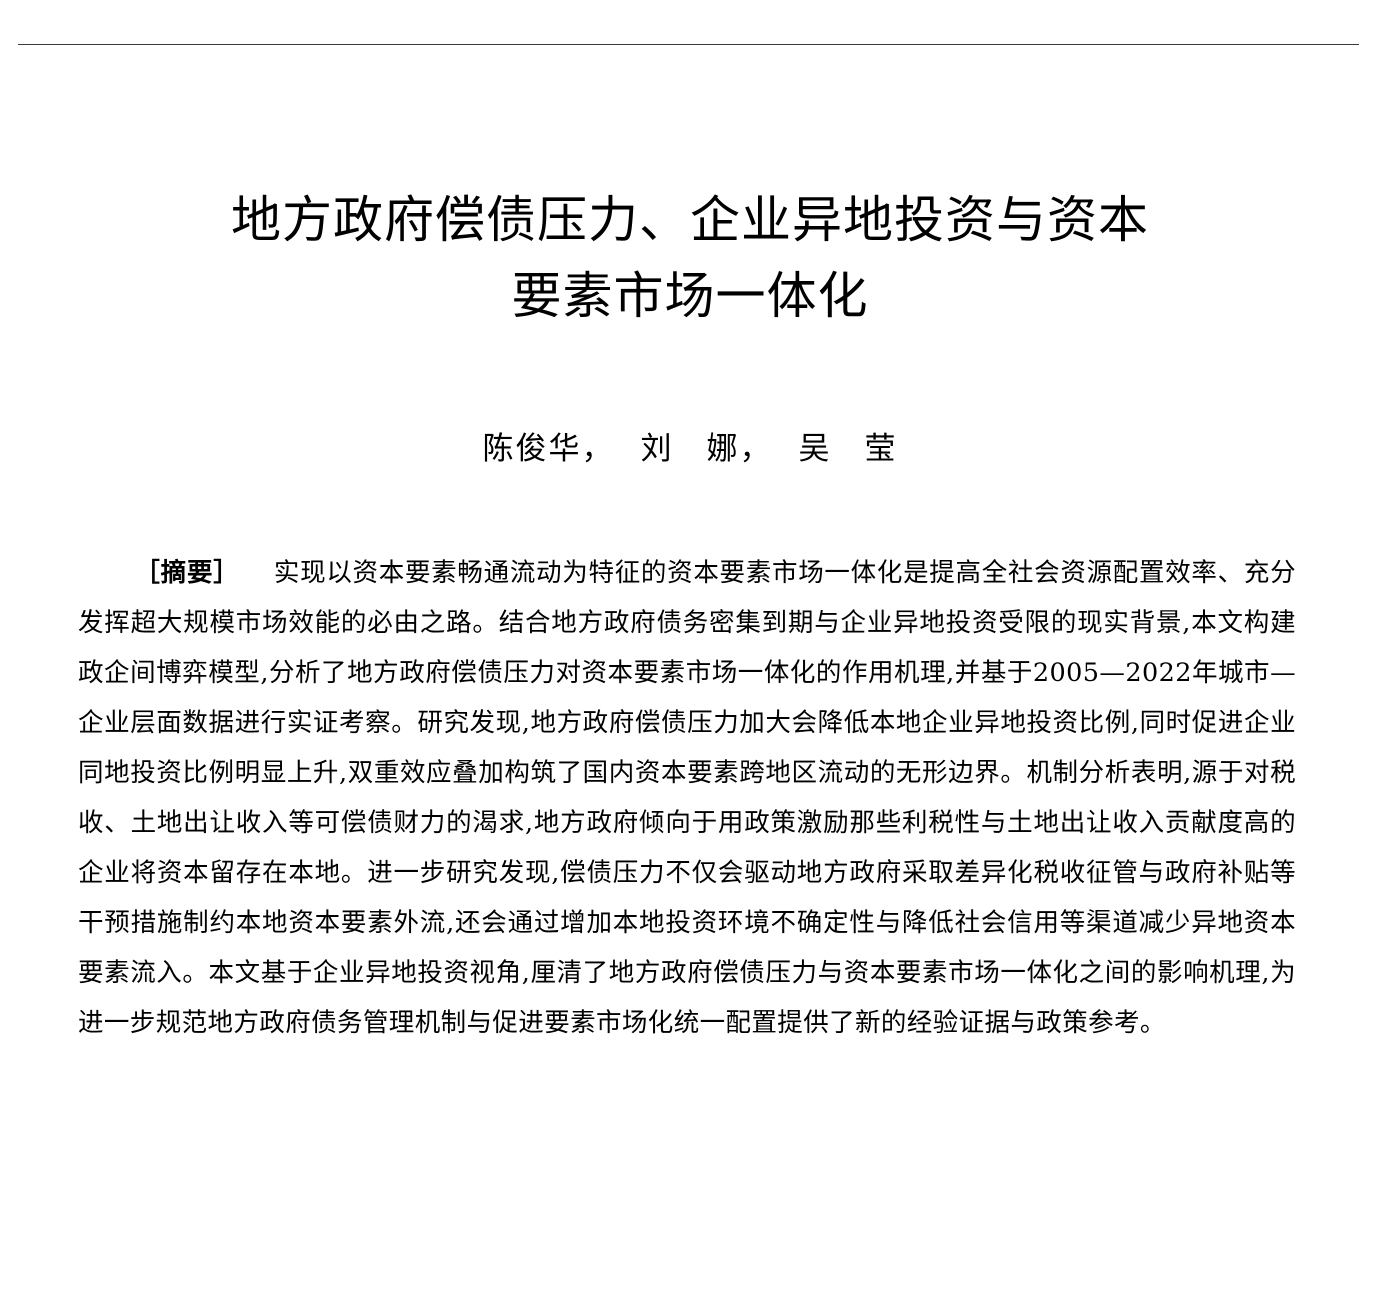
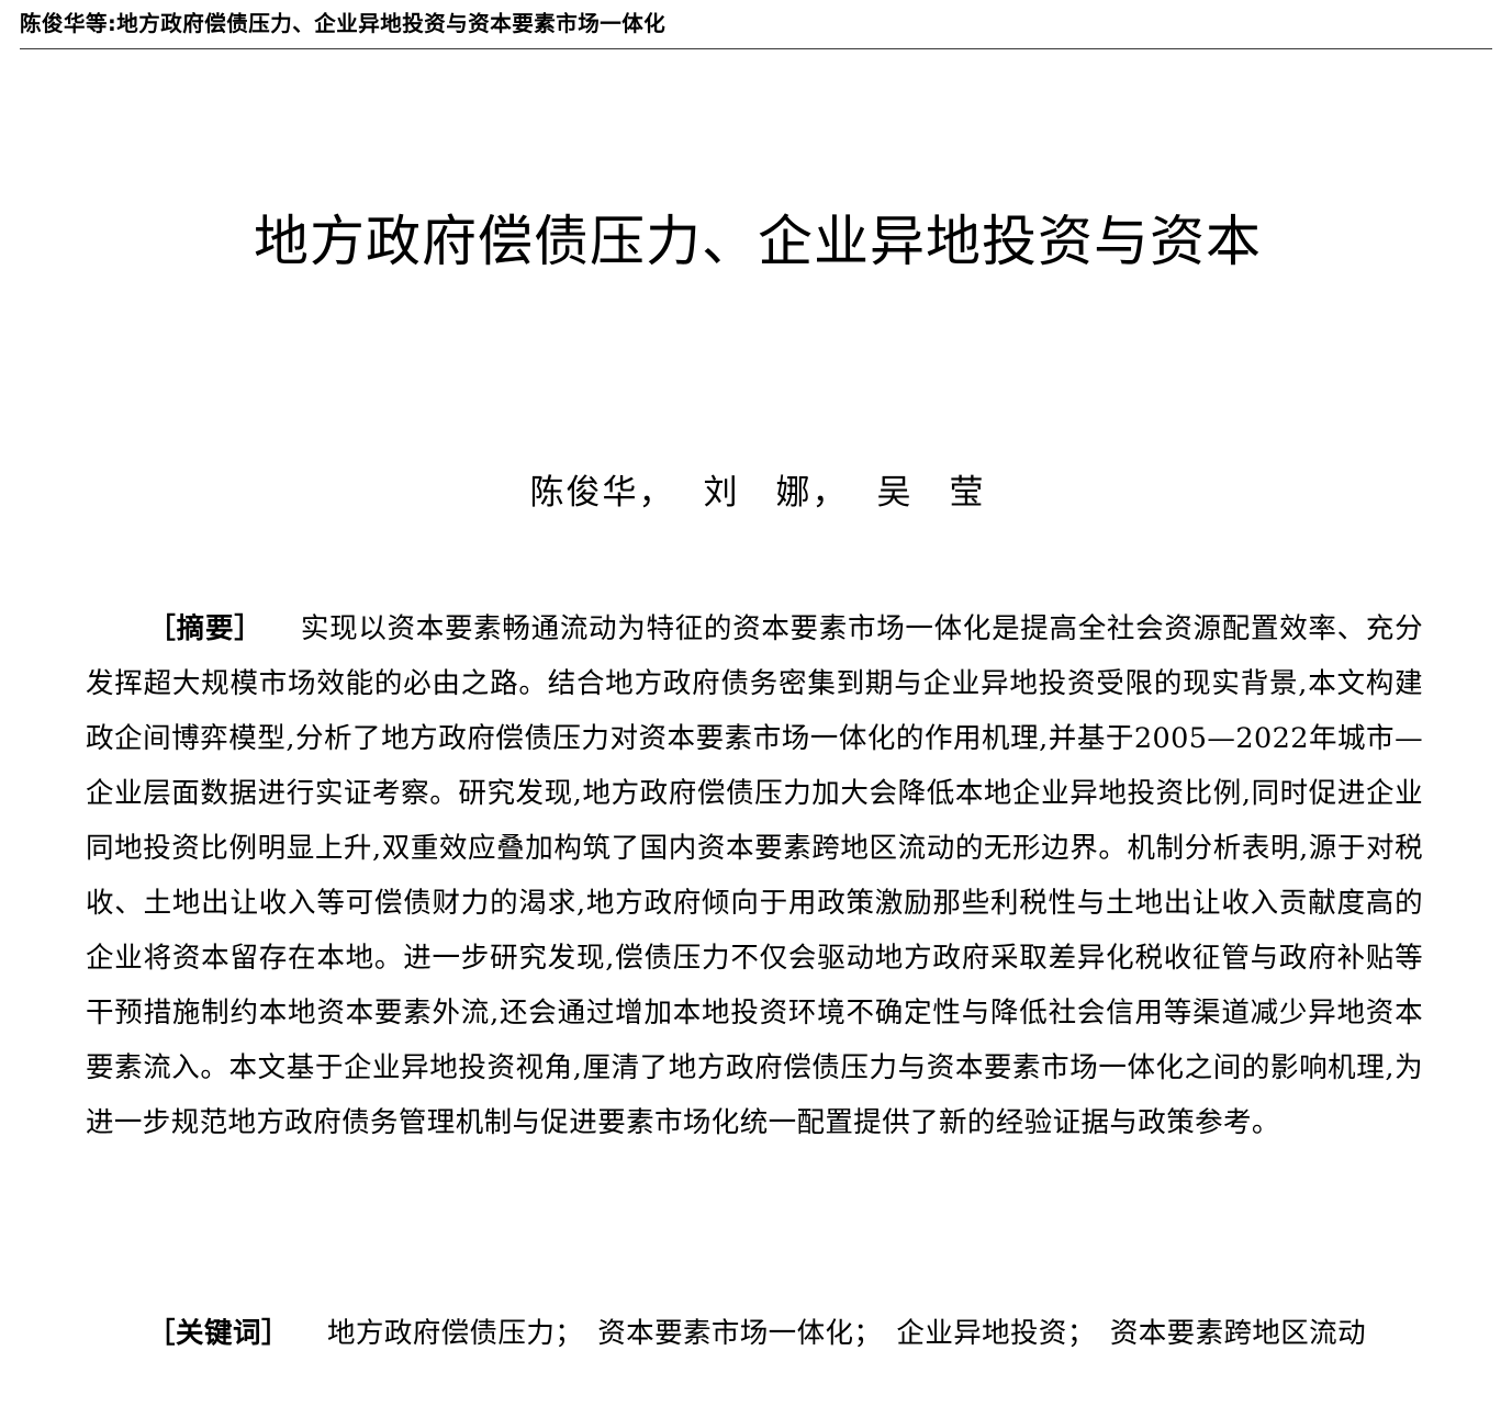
+ 陈俊华等:地方政府偿债压力、企业异地投资与资本要素市场一体化
  地方政府偿债压力、企业异地投资与资本
- 要素市场一体化
  陈俊华， 刘 娜， 吴 莹
  ［摘要］ 实现以资本要素畅通流动为特征的资本要素市场一体化是提高全社会资源配置效率、充分发挥超大规模市场效能的必由之路。结合地方政府债务密集到期与企业异地投资受限的现实背景,本文构建政企间博弈模型,分析了地方政府偿债压力对资本要素市场一体化的作用机理,并基于2005—2022年城市—企业层面数据进行实证考察。研究发现,地方政府偿债压力加大会降低本地企业异地投资比例,同时促进企业同地投资比例明显上升,双重效应叠加构筑了国内资本要素跨地区流动的无形边界。机制分析表明,源于对税收、土地出让收入等可偿债财力的渴求,地方政府倾向于用政策激励那些利税性与土地出让收入贡献度高的企业将资本留存在本地。进一步研究发现,偿债压力不仅会驱动地方政府采取差异化税收征管与政府补贴等干预措施制约本地资本要素外流,还会通过增加本地投资环境不确定性与降低社会信用等渠道减少异地资本要素流入。本文基于企业异地投资视角,厘清了地方政府偿债压力与资本要素市场一体化之间的影响机理,为进一步规范地方政府债务管理机制与促进要素市场化统一配置提供了新的经验证据与政策参考。
+ ［关键词］ 地方政府偿债压力； 资本要素市场一体化； 企业异地投资； 资本要素跨地区流动
